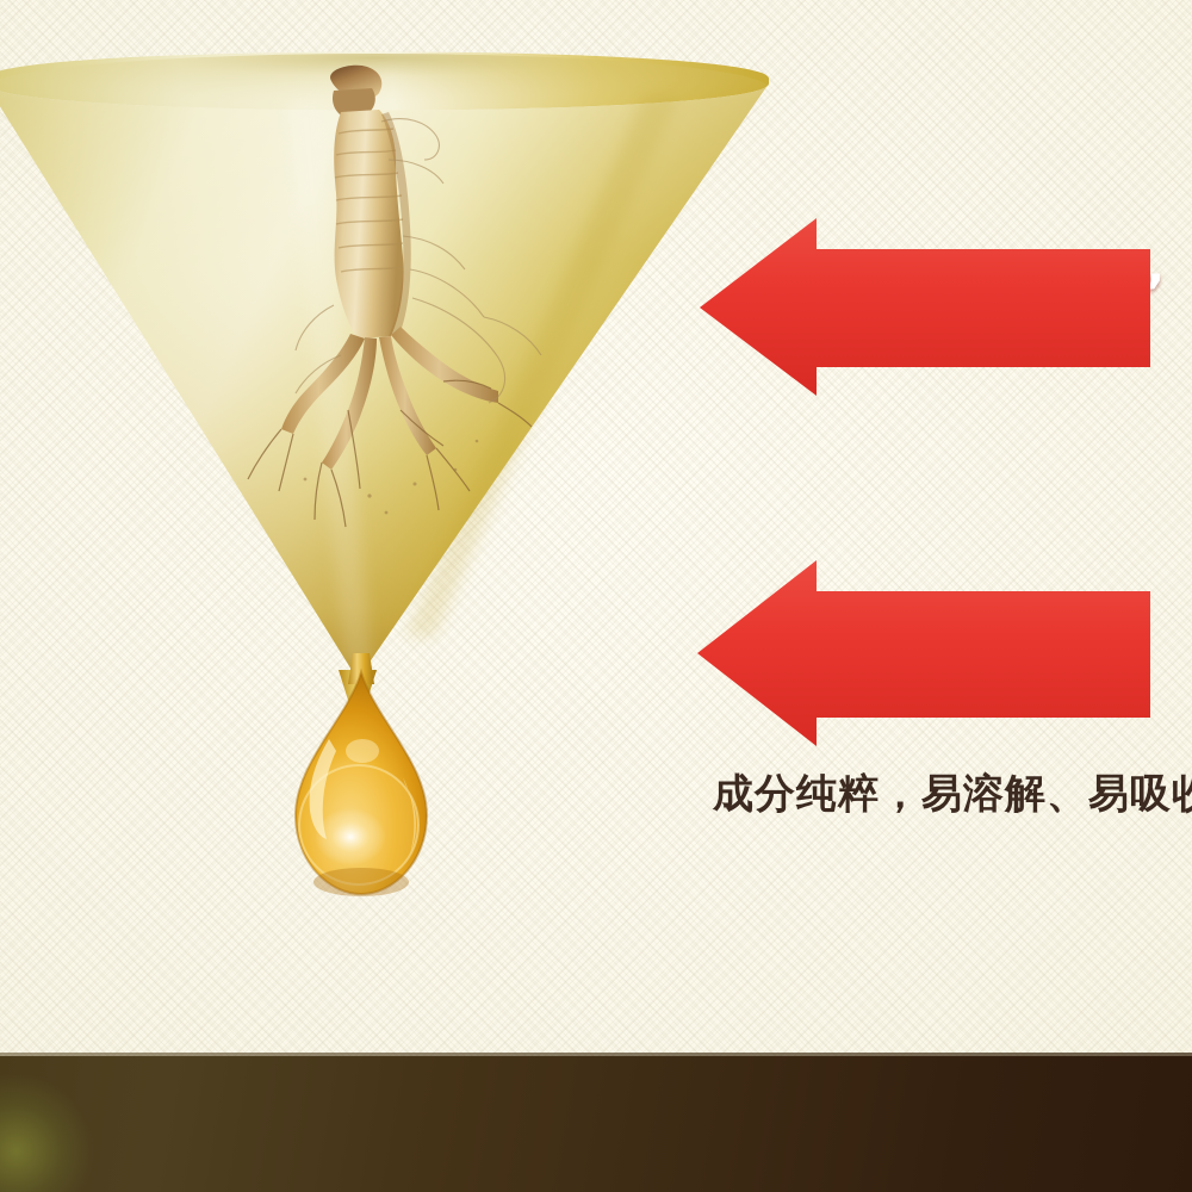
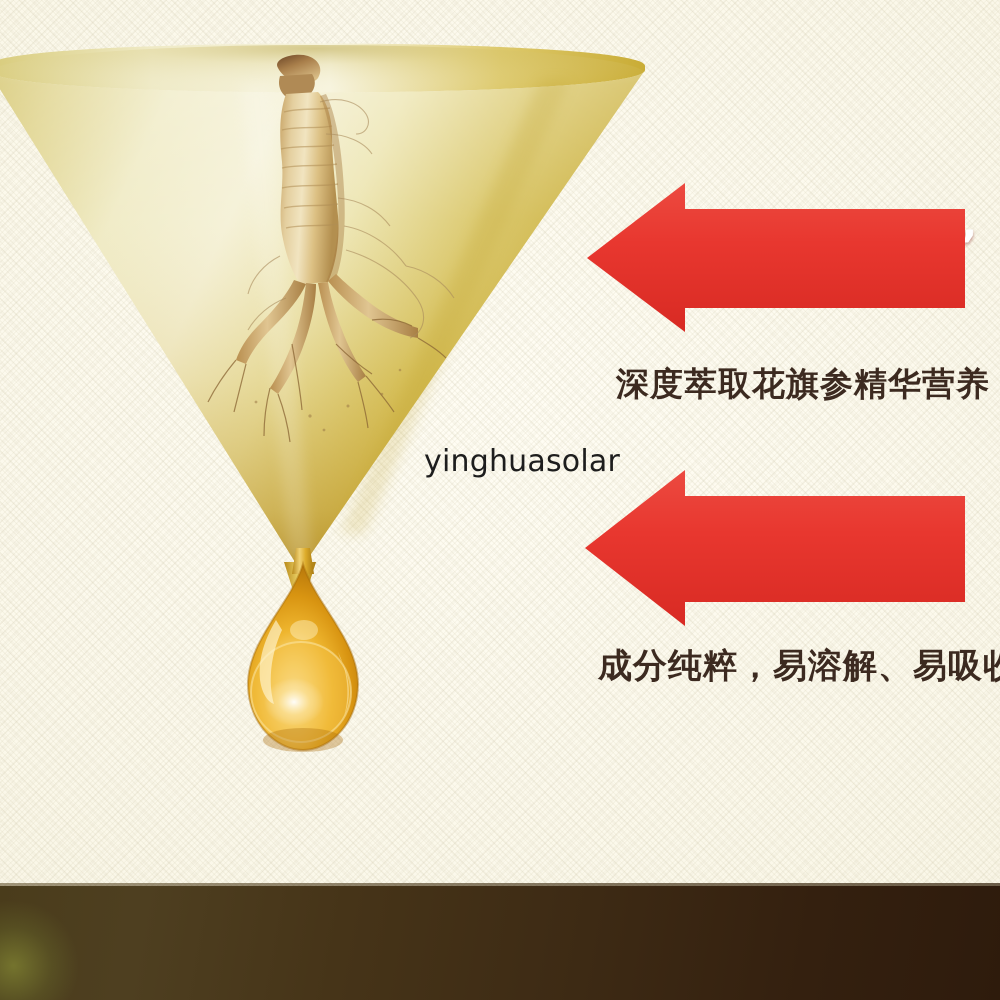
+ yinghuasolar
+ 深度萃取花旗参精华营养
  成分纯粹，易溶解、易吸
